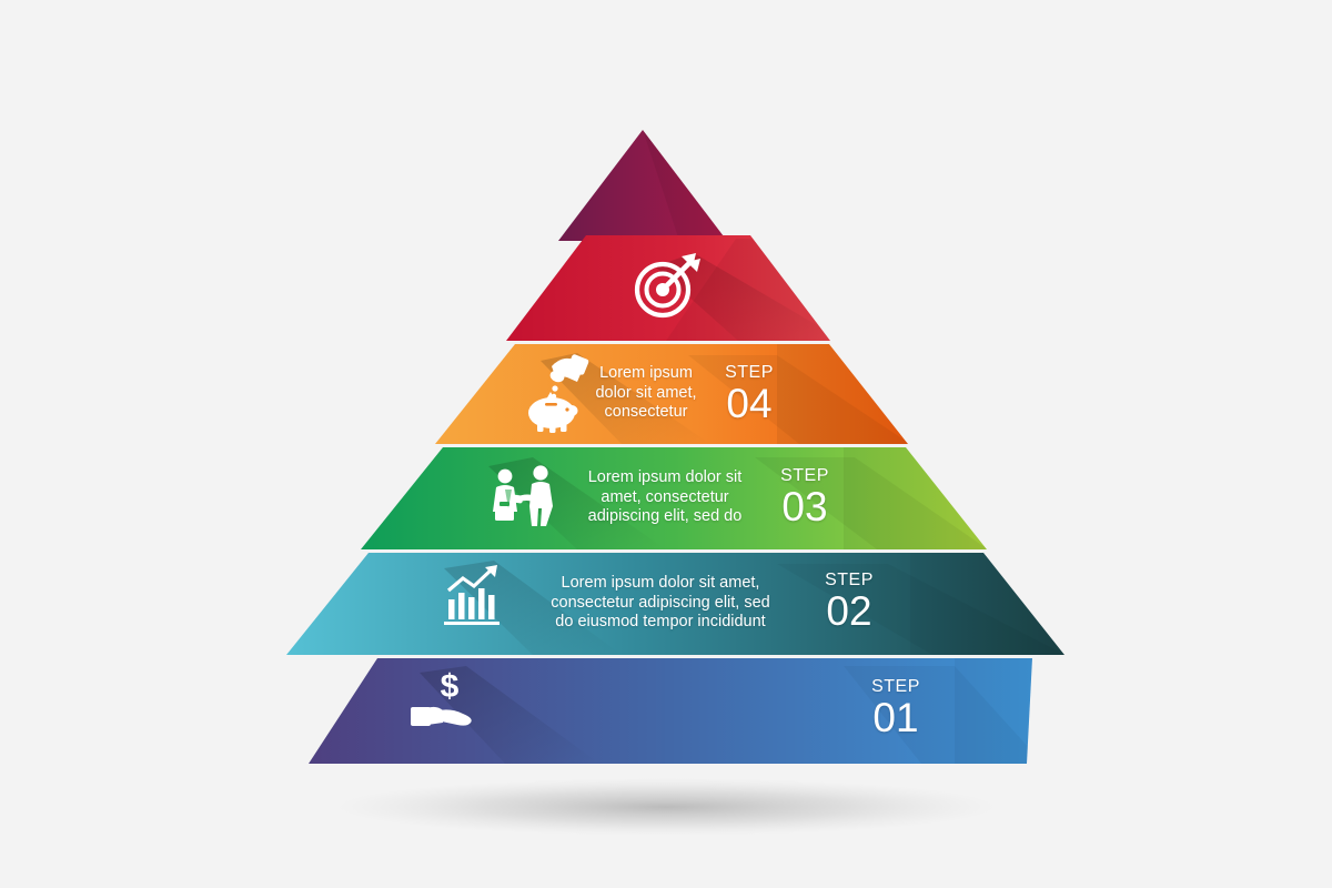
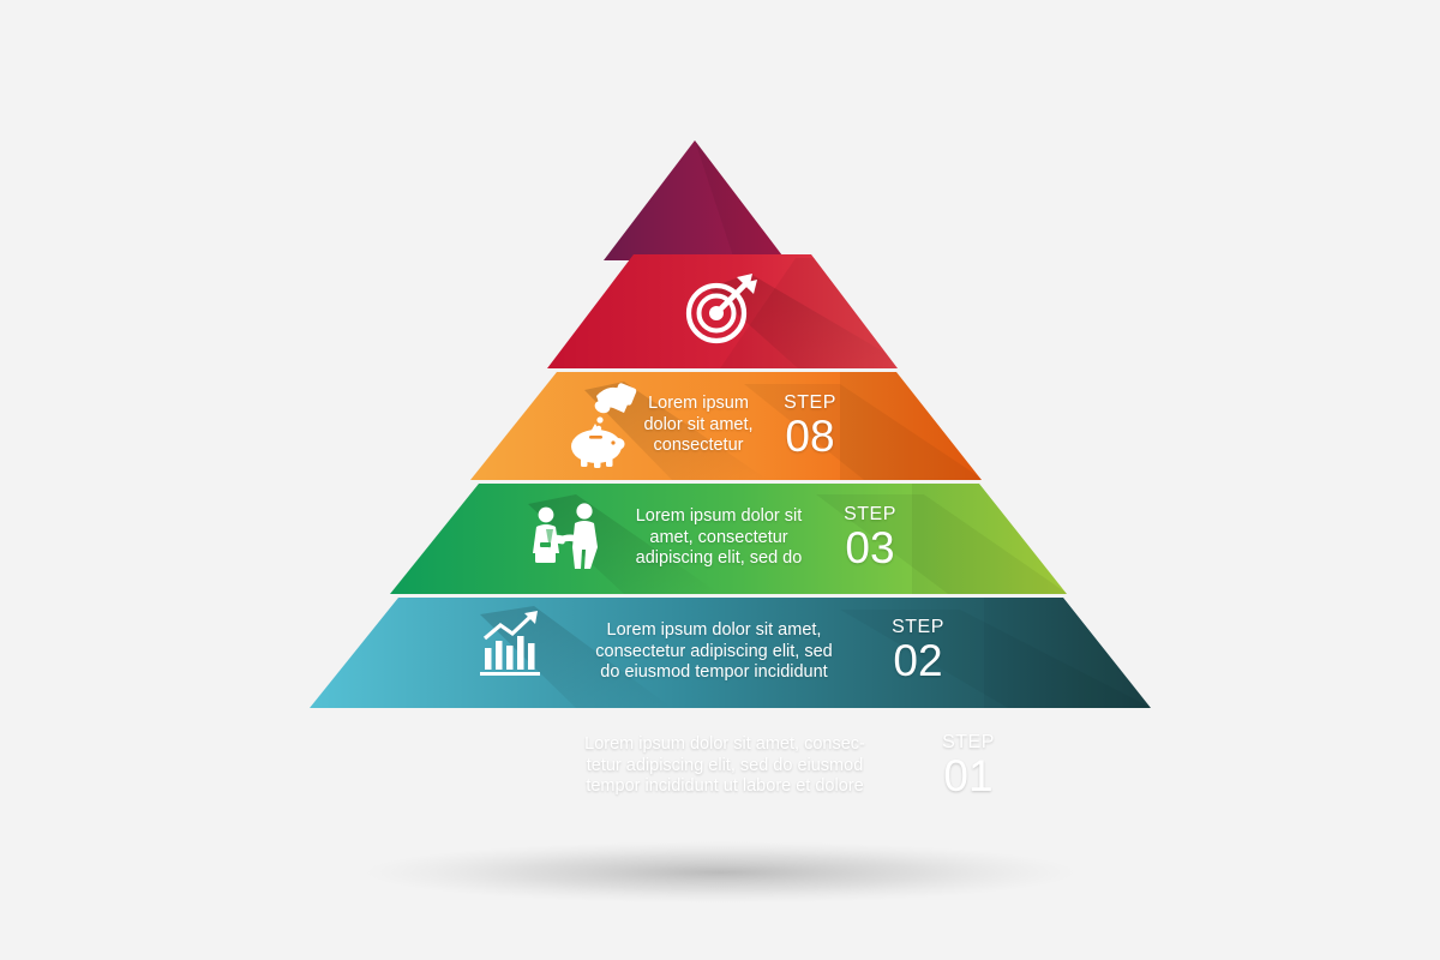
- $
  Lorem ipsum
  dolor sit amet,
  consectetur
  STEP
- 04
+ 08
  Lorem ipsum dolor sit
  amet, consectetur
  adipiscing elit, sed do
  STEP
  03
  Lorem ipsum dolor sit amet,
  consectetur adipiscing elit, sed
  do eiusmod tempor incididunt
  STEP
  02
+ Lorem ipsum dolor sit amet, consec-
+ tetur adipiscing elit, sed do eiusmod
+ tempor incididunt ut labore et dolore
  STEP
  01
